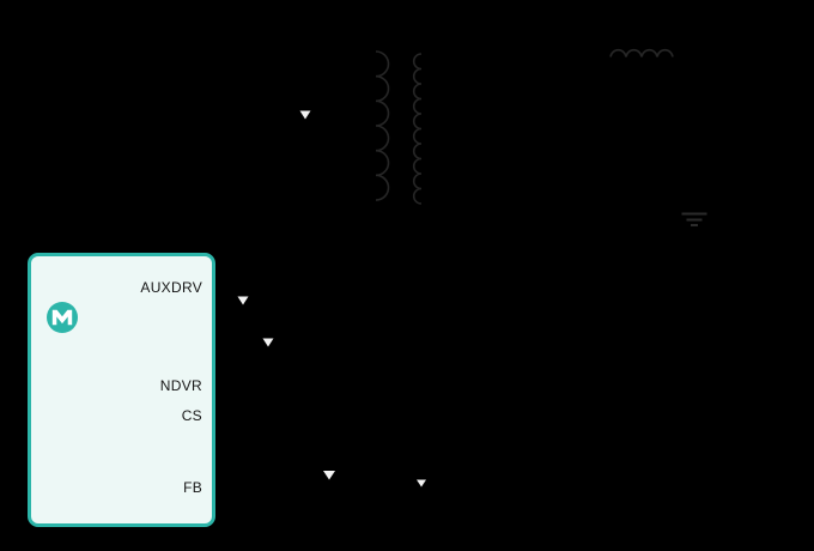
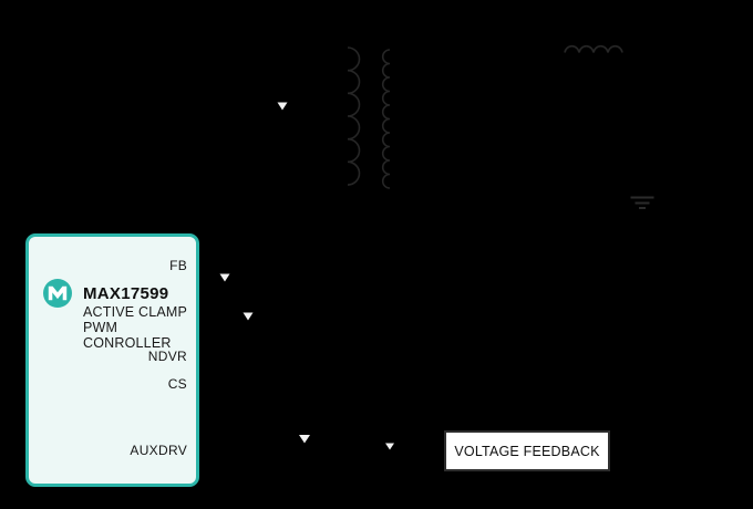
- AUXDRV
+ FB
  NDVR
  CS
- FB
+ AUXDRV
+ MAX17599
+ ACTIVE CLAMP
+ PWM CONROLLER
+ VOLTAGE FEEDBACK
